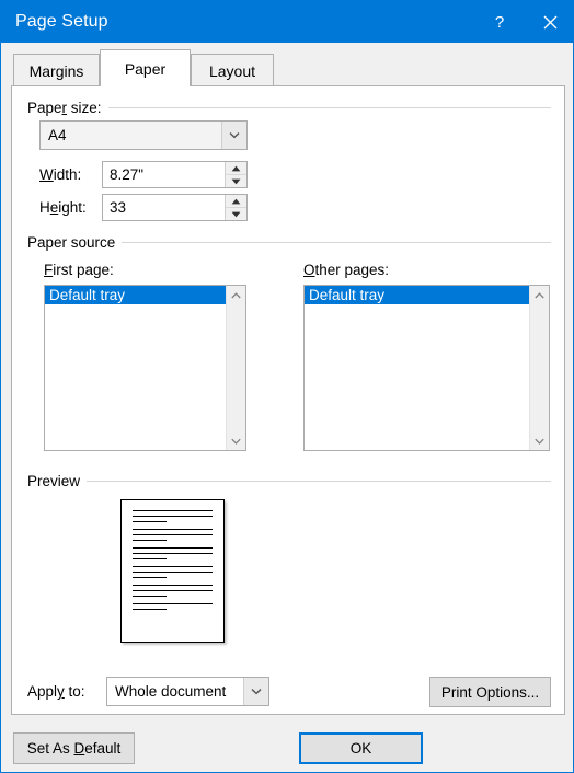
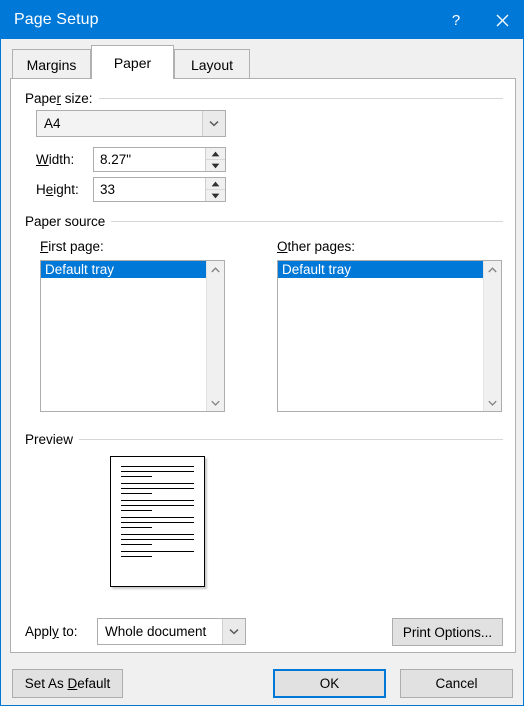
  Page Setup
  ?
  Margins
  Paper
  Layout
  Paper size:
  A4
  Width:
  8.27"
  Height:
  33
  Paper source
  First page:
  Default tray
  Other pages:
  Default tray
  Preview
  Apply to:
  Whole document
  Print Options...
  Set As Default
  OK
+ Cancel
